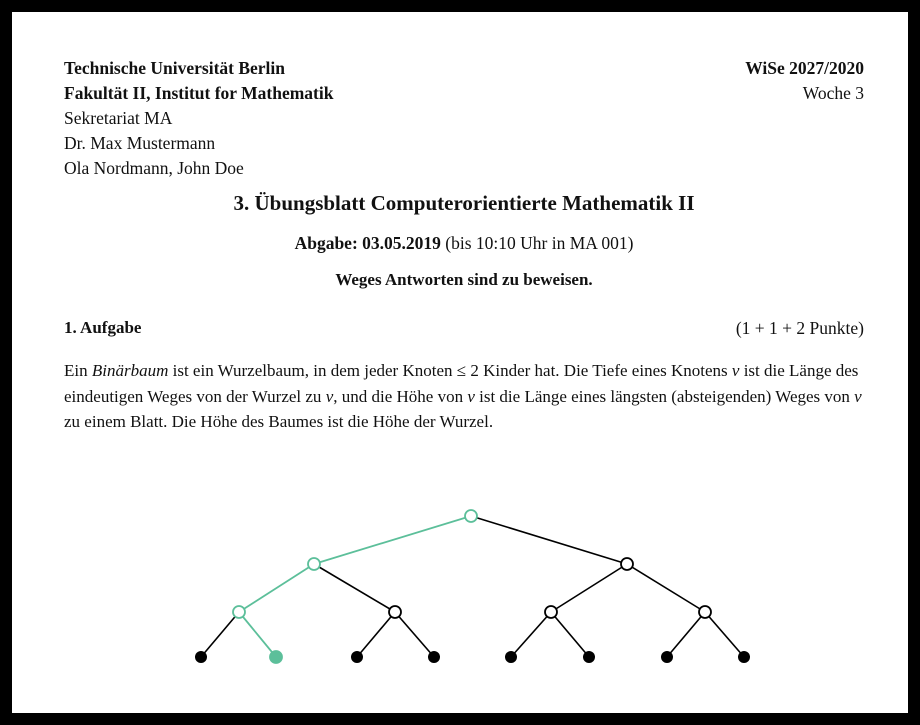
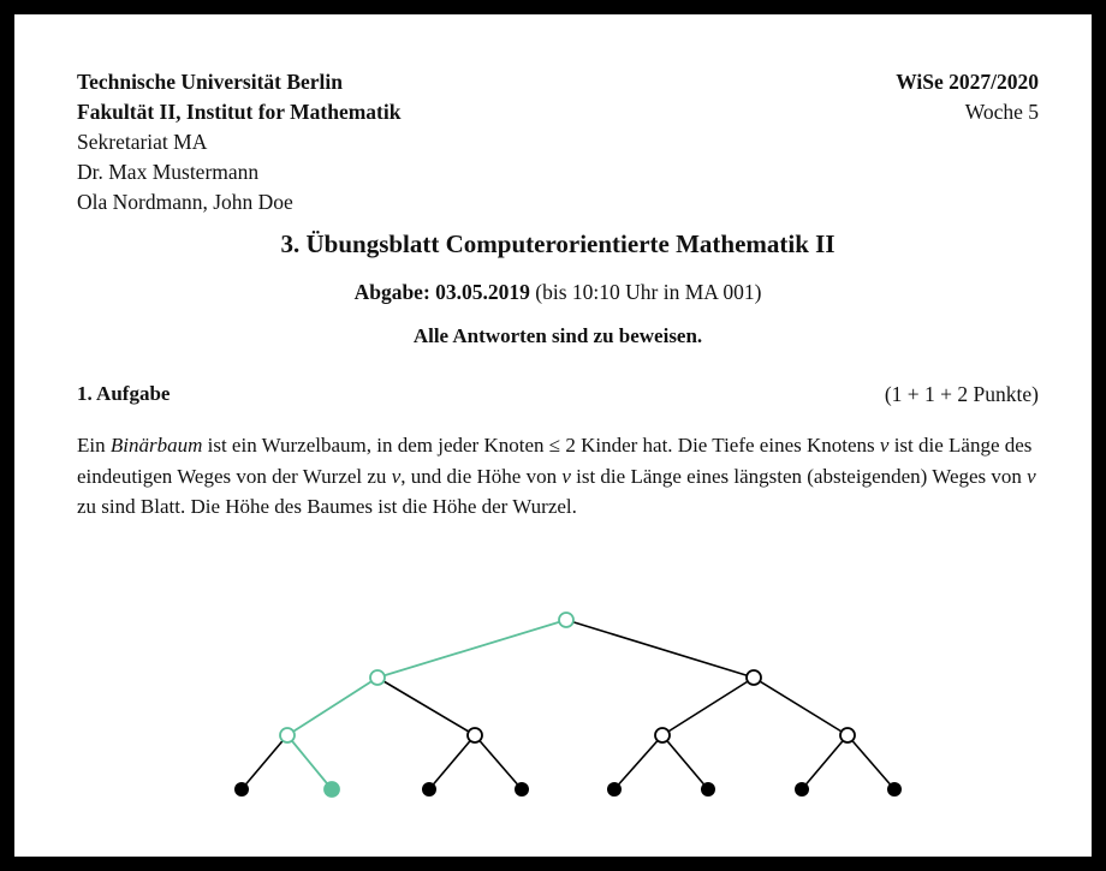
  Technische Universität Berlin
  Fakultät II, Institut for Mathematik
  Sekretariat MA
  Dr. Max Mustermann
  Ola Nordmann, John Doe
  WiSe 2027/2020
- Woche 3
+ Woche 5
  3. Übungsblatt Computerorientierte Mathematik II
  Abgabe: 03.05.2019 (bis 10:10 Uhr in MA 001)
- Weges Antworten sind zu beweisen.
+ Alle Antworten sind zu beweisen.
  1. Aufgabe
  (1 + 1 + 2 Punkte)
- Ein Binärbaum ist ein Wurzelbaum, in dem jeder Knoten ≤ 2 Kinder hat. Die Tiefe eines Knotens v ist die Länge des eindeutigen Weges von der Wurzel zu v, und die Höhe von v ist die Länge eines längsten (absteigenden) Weges von v zu einem Blatt. Die Höhe des Baumes ist die Höhe der Wurzel.
+ Ein Binärbaum ist ein Wurzelbaum, in dem jeder Knoten ≤ 2 Kinder hat. Die Tiefe eines Knotens v ist die Länge des eindeutigen Weges von der Wurzel zu v, und die Höhe von v ist die Länge eines längsten (absteigenden) Weges von v zu sind Blatt. Die Höhe des Baumes ist die Höhe der Wurzel.
